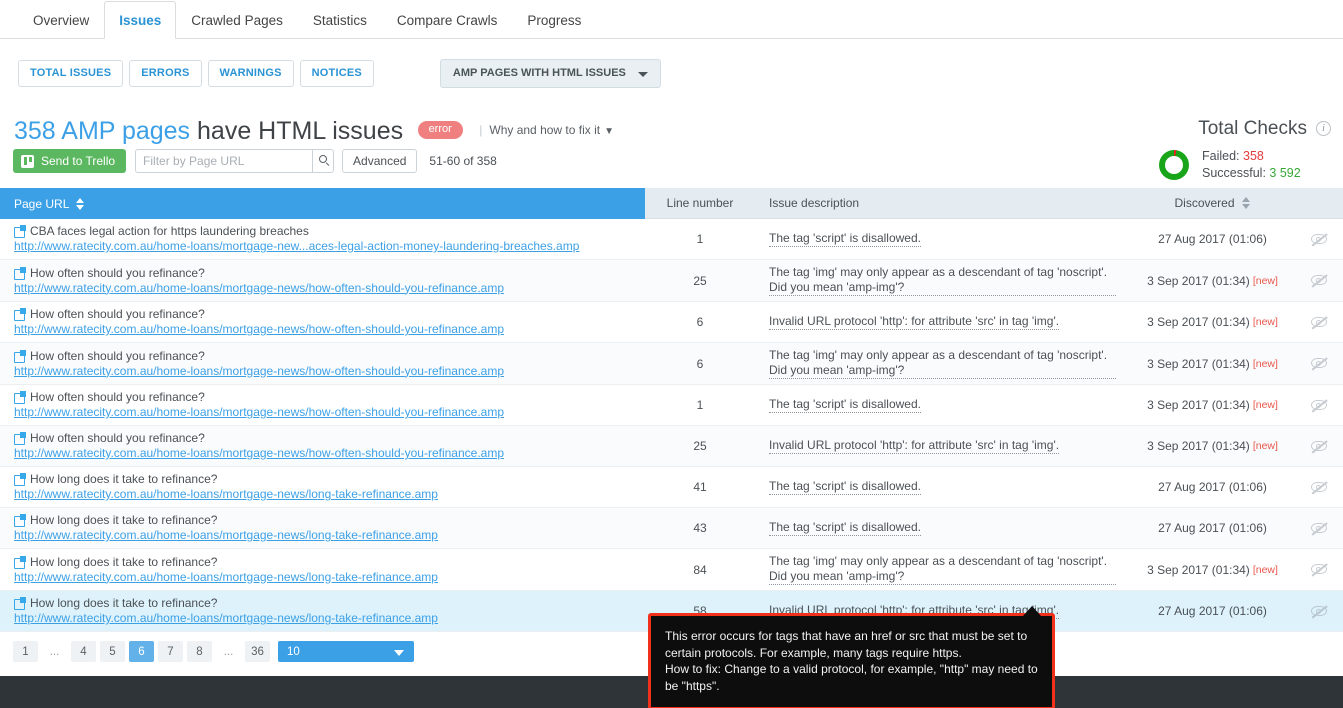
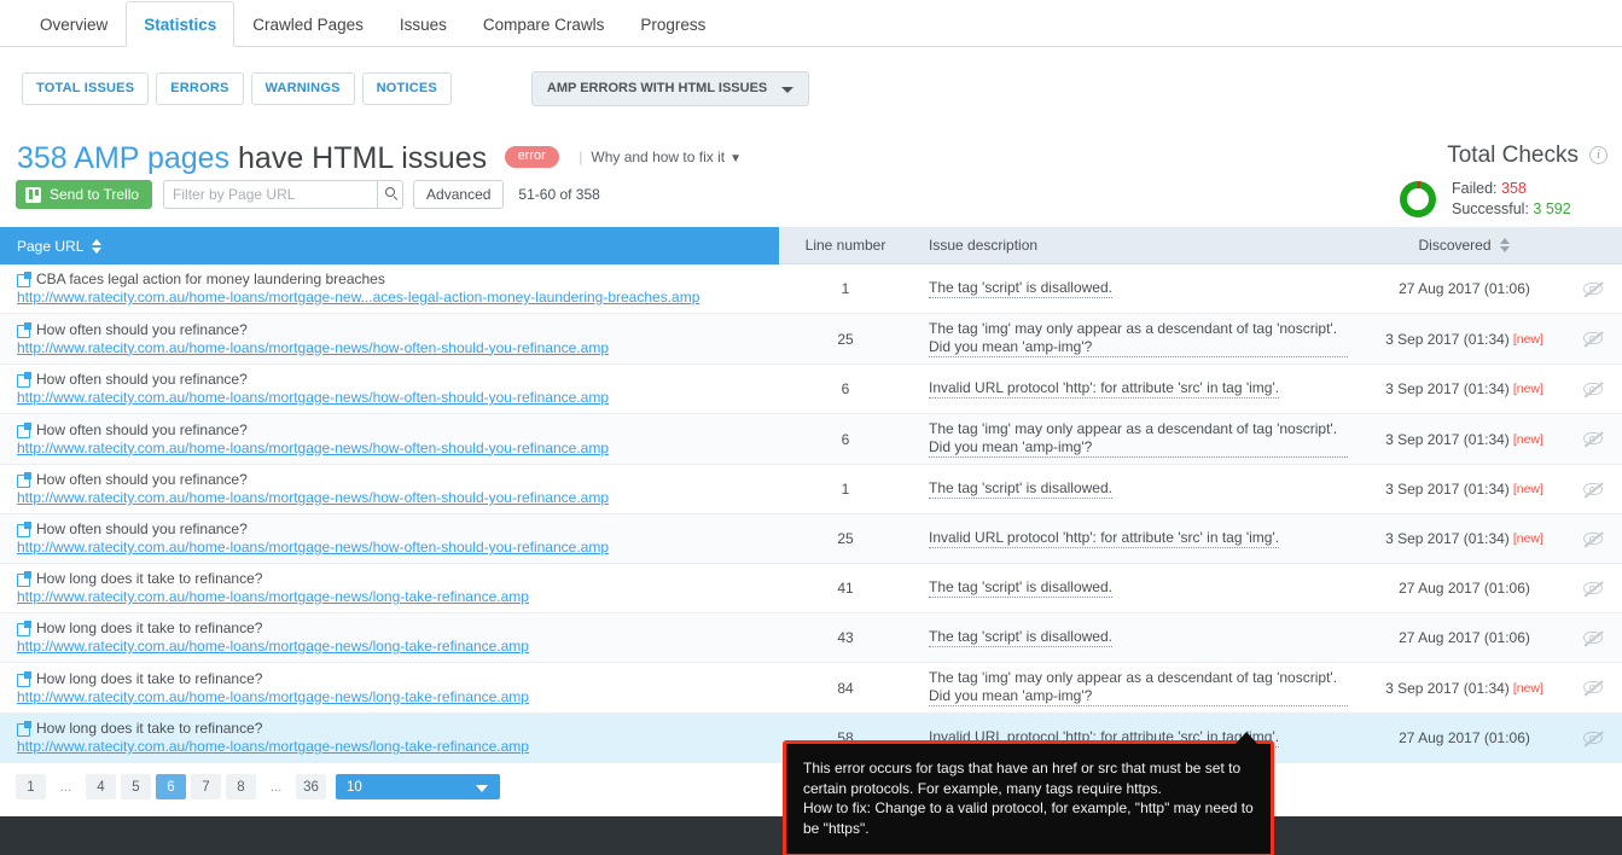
  Overview
- Issues
+ Statistics
  Crawled Pages
- Statistics
+ Issues
  Compare Crawls
  Progress
  TOTAL ISSUES
  ERRORS
  WARNINGS
  NOTICES
- AMP PAGES WITH HTML ISSUES
+ AMP ERRORS WITH HTML ISSUES
  358 AMP pages have HTML issues error | Why and how to fix it ▼
  Total Checks
  i
  Failed: 358
  Successful: 3 592
  Send to Trello
  Filter by Page URL
  Advanced
  51-60 of 358
  Page URL
  Line number
  Issue description
  Discovered
- CBA faces legal action for https laundering breaches
+ CBA faces legal action for money laundering breaches
  http://www.ratecity.com.au/home-loans/mortgage-new...aces-legal-action-money-laundering-breaches.amp
  1
  The tag 'script' is disallowed.
  27 Aug 2017 (01:06)
  How often should you refinance?
  http://www.ratecity.com.au/home-loans/mortgage-news/how-often-should-you-refinance.amp
  25
  The tag 'img' may only appear as a descendant of tag 'noscript'. Did you mean 'amp-img'?
  3 Sep 2017 (01:34)
  [new]
  How often should you refinance?
  http://www.ratecity.com.au/home-loans/mortgage-news/how-often-should-you-refinance.amp
  6
  Invalid URL protocol 'http': for attribute 'src' in tag 'img'.
  3 Sep 2017 (01:34)
  [new]
  How often should you refinance?
  http://www.ratecity.com.au/home-loans/mortgage-news/how-often-should-you-refinance.amp
  6
  The tag 'img' may only appear as a descendant of tag 'noscript'. Did you mean 'amp-img'?
  3 Sep 2017 (01:34)
  [new]
  How often should you refinance?
  http://www.ratecity.com.au/home-loans/mortgage-news/how-often-should-you-refinance.amp
  1
  The tag 'script' is disallowed.
  3 Sep 2017 (01:34)
  [new]
  How often should you refinance?
  http://www.ratecity.com.au/home-loans/mortgage-news/how-often-should-you-refinance.amp
  25
  Invalid URL protocol 'http': for attribute 'src' in tag 'img'.
  3 Sep 2017 (01:34)
  [new]
  How long does it take to refinance?
  http://www.ratecity.com.au/home-loans/mortgage-news/long-take-refinance.amp
  41
  The tag 'script' is disallowed.
  27 Aug 2017 (01:06)
  How long does it take to refinance?
  http://www.ratecity.com.au/home-loans/mortgage-news/long-take-refinance.amp
  43
  The tag 'script' is disallowed.
  27 Aug 2017 (01:06)
  How long does it take to refinance?
  http://www.ratecity.com.au/home-loans/mortgage-news/long-take-refinance.amp
  84
  The tag 'img' may only appear as a descendant of tag 'noscript'. Did you mean 'amp-img'?
  3 Sep 2017 (01:34)
  [new]
  How long does it take to refinance?
  http://www.ratecity.com.au/home-loans/mortgage-news/long-take-refinance.amp
  58
  Invalid URL protocol 'http': for attribute 'src' in tag 'img'.
  27 Aug 2017 (01:06)
  1
  ...
  4
  5
  6
  7
  8
  ...
  36
  10
  This error occurs for tags that have an href or src that must be set to certain protocols. For example, many tags require https.
  How to fix: Change to a valid protocol, for example, "http" may need to be "https".
